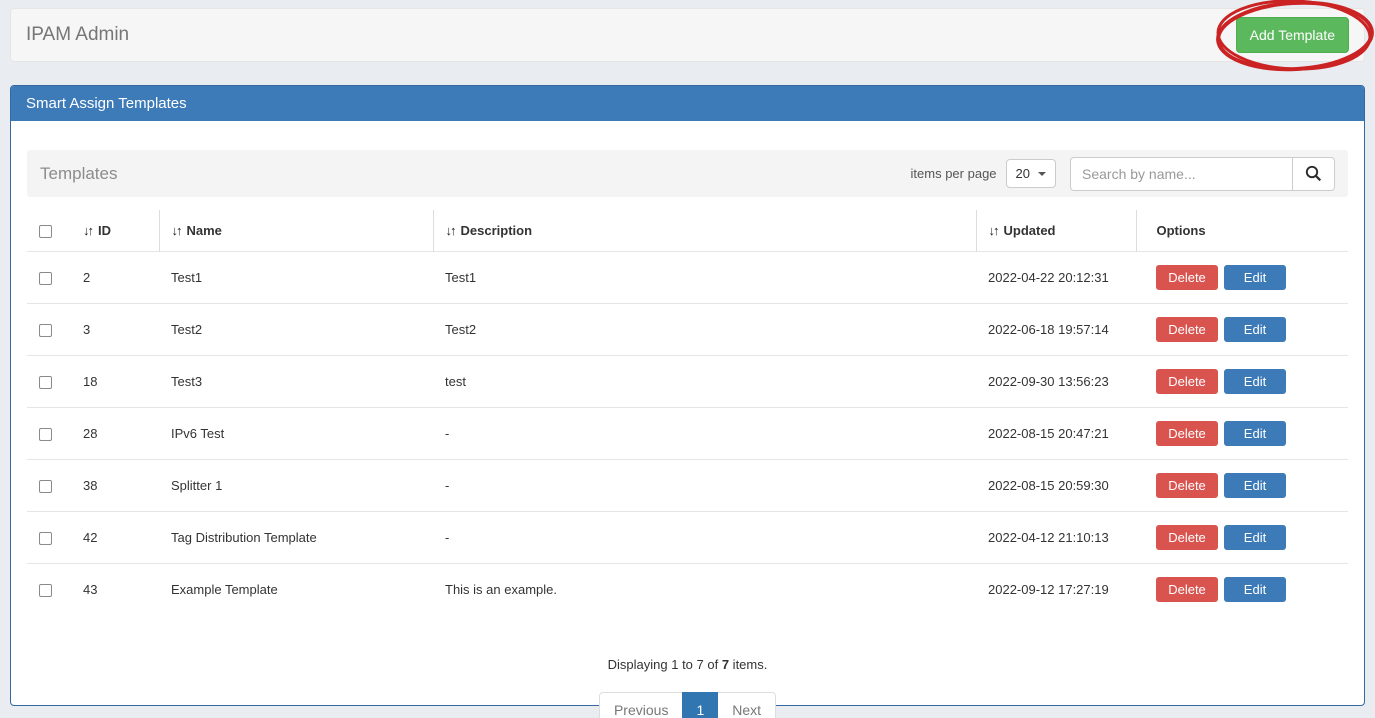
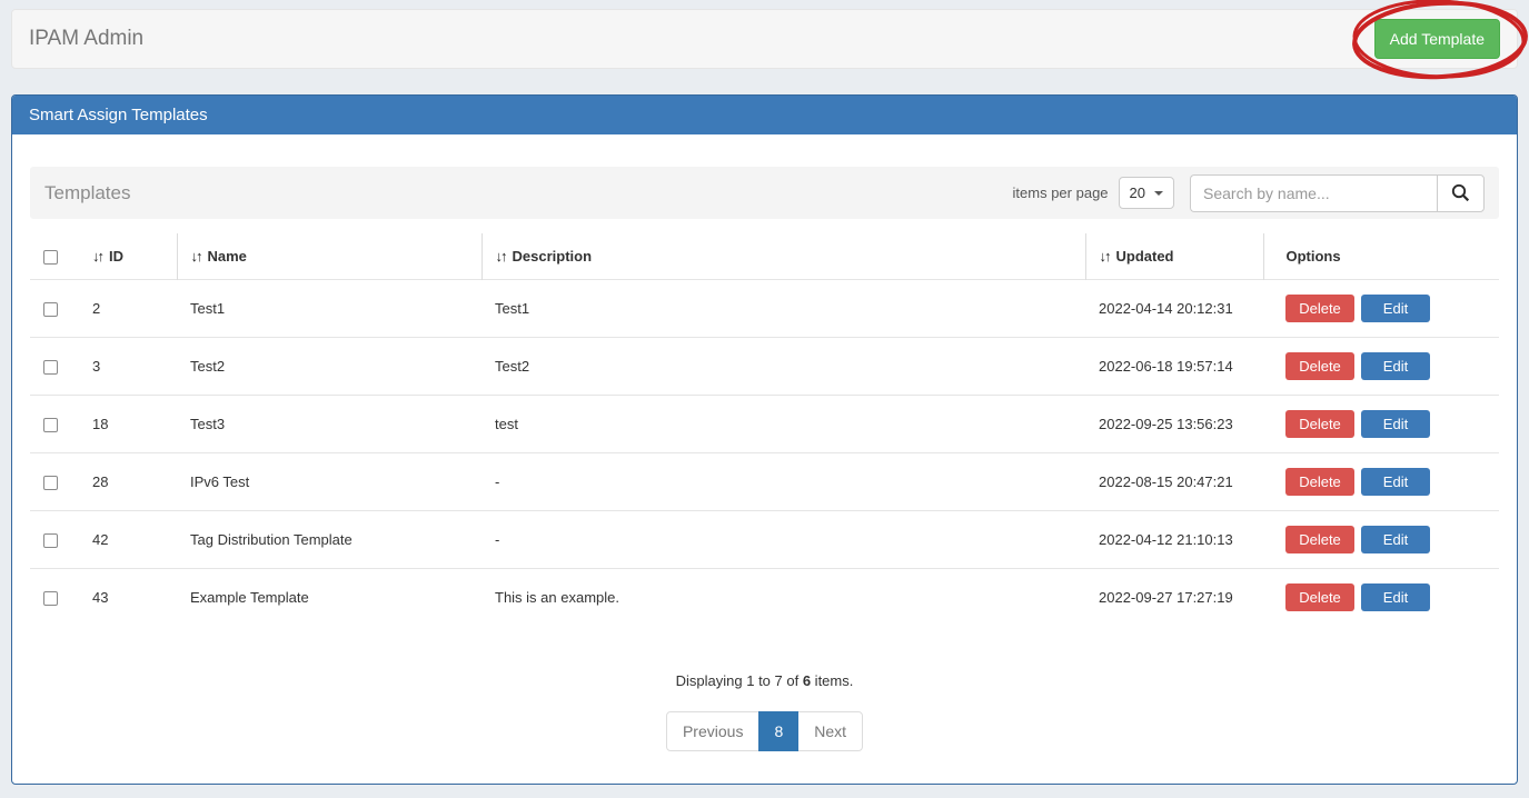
  IPAM Admin
  Add Template
  Smart Assign Templates
  Templates
  items per page
  20
  Search by name...
  	↓↑ ID	↓↑ Name	↓↑ Description	↓↑ Updated	Options
- 	2	Test1	Test1	2022-04-22 20:12:31	Delete Edit
+ 	2	Test1	Test1	2022-04-14 20:12:31	Delete Edit
  	3	Test2	Test2	2022-06-18 19:57:14	Delete Edit
- 	18	Test3	test	2022-09-30 13:56:23	Delete Edit
+ 	18	Test3	test	2022-09-25 13:56:23	Delete Edit
  	28	IPv6 Test	-	2022-08-15 20:47:21	Delete Edit
- 	38	Splitter 1	-	2022-08-15 20:59:30	Delete Edit
  	42	Tag Distribution Template	-	2022-04-12 21:10:13	Delete Edit
- 	43	Example Template	This is an example.	2022-09-12 17:27:19	Delete Edit
+ 	43	Example Template	This is an example.	2022-09-27 17:27:19	Delete Edit
- Displaying 1 to 7 of 7 items.
+ Displaying 1 to 7 of 6 items.
  Previous
- 1
+ 8
  Next
